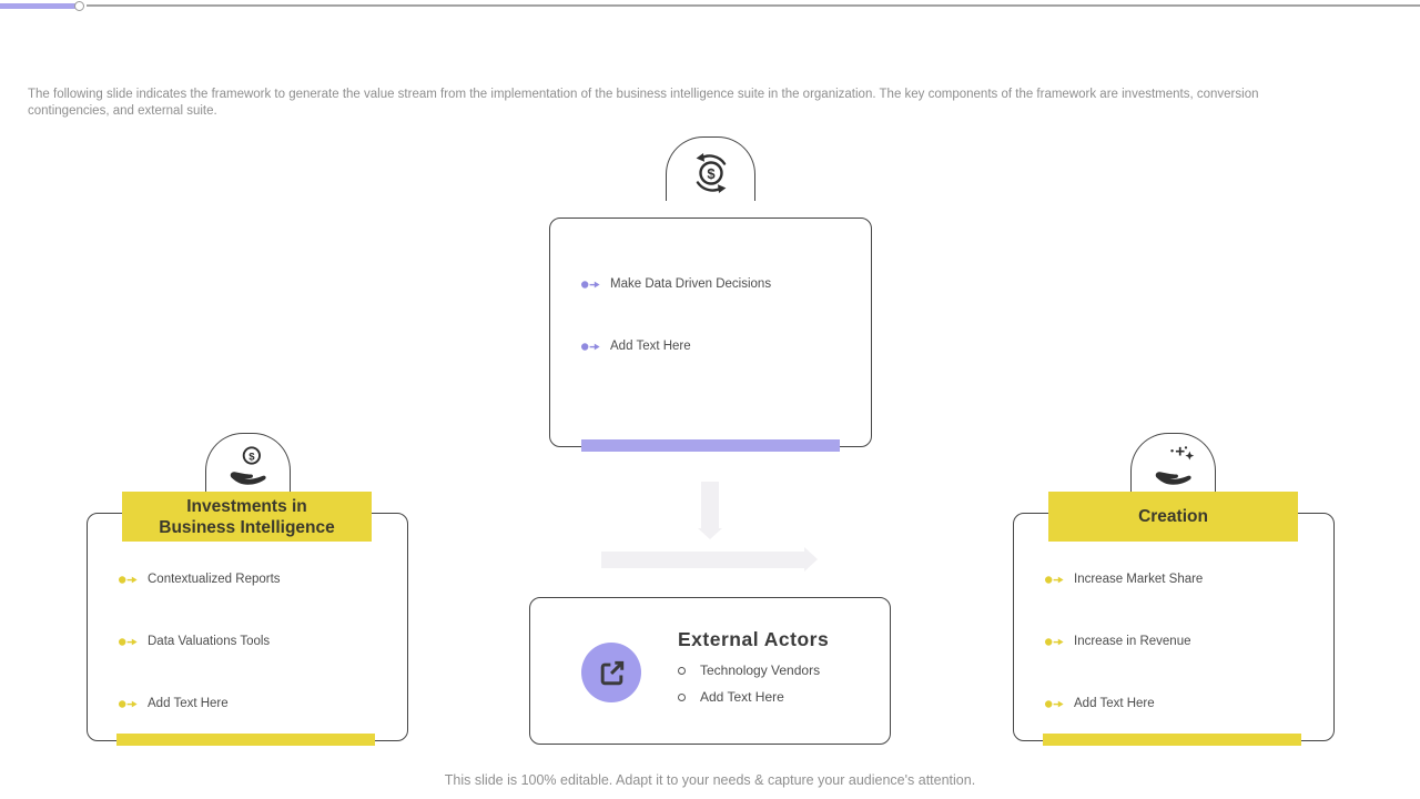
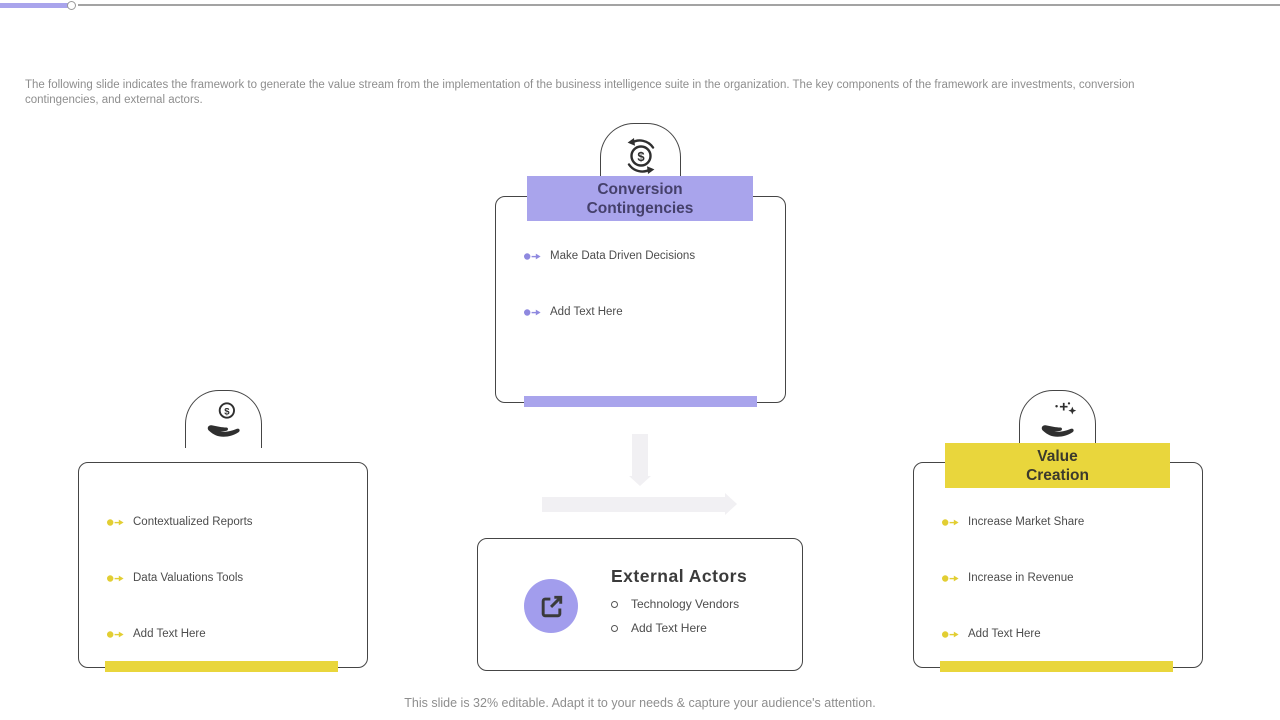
- The following slide indicates the framework to generate the value stream from the implementation of the business intelligence suite in the organization. The key components of the framework are investments, conversion contingencies, and external suite.
+ The following slide indicates the framework to generate the value stream from the implementation of the business intelligence suite in the organization. The key components of the framework are investments, conversion contingencies, and external actors.
  $
  Make Data Driven Decisions
  Add Text Here
+ Conversion
+ Contingencies
  $
  Contextualized Reports
  Data Valuations Tools
  Add Text Here
- Investments in
- Business Intelligence
  Increase Market Share
  Increase in Revenue
  Add Text Here
+ Value
  Creation
  External Actors
  Technology Vendors
  Add Text Here
- This slide is 100% editable. Adapt it to your needs & capture your audience's attention.
+ This slide is 32% editable. Adapt it to your needs & capture your audience's attention.
